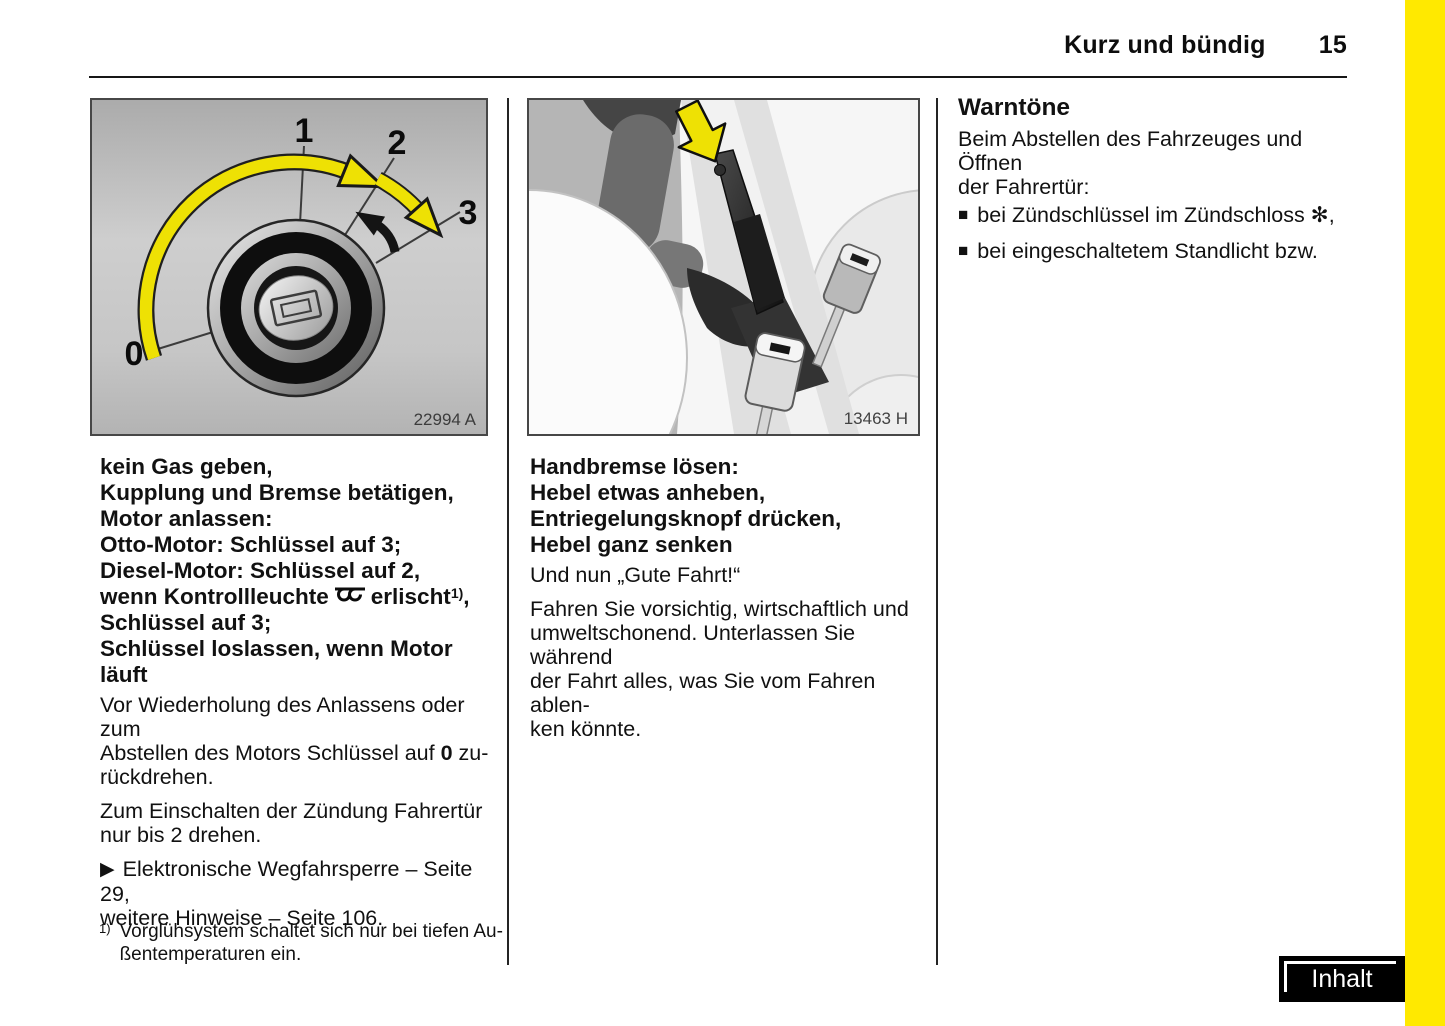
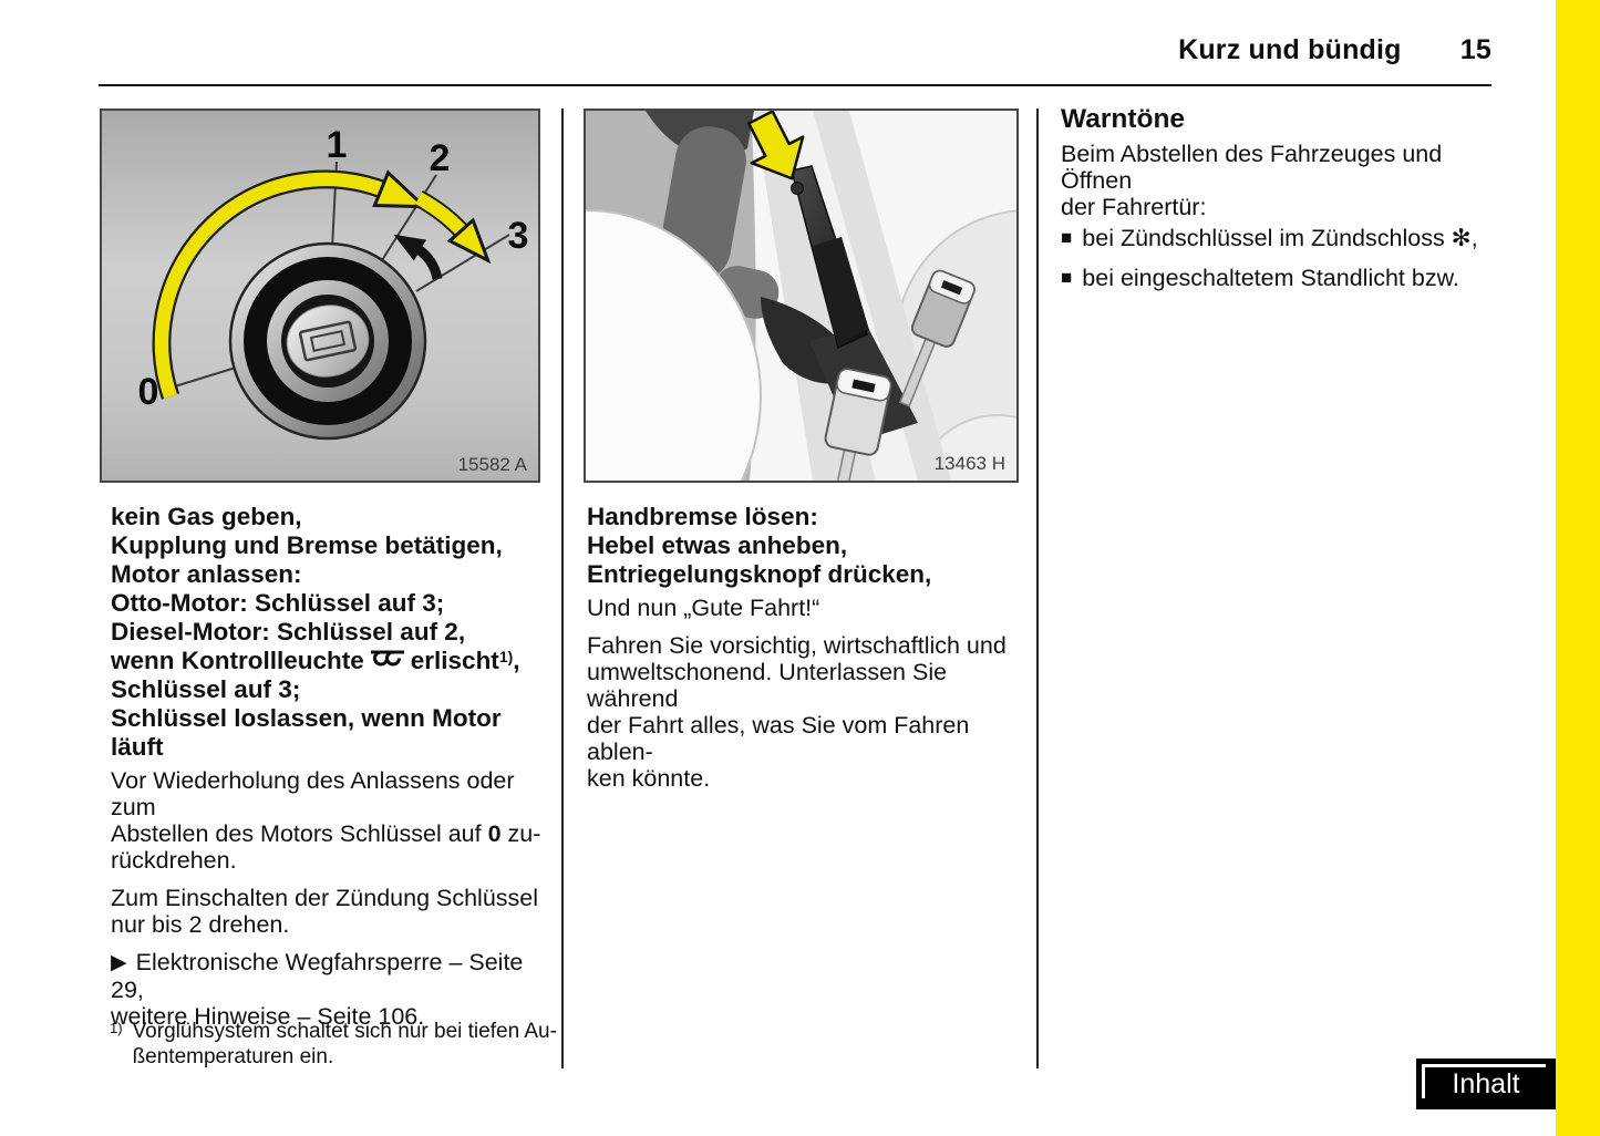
  Kurz und bündig 15
  0
  1
  2
  3
- 22994 A
+ 15582 A
  13463 H
  kein Gas geben,
  Kupplung und Bremse betätigen,
  Motor anlassen:
  Otto-Motor: Schlüssel auf 3;
  Diesel-Motor: Schlüssel auf 2,
  wenn Kontrollleuchte erlischt1),
  Schlüssel auf 3;
  Schlüssel loslassen, wenn Motor
  läuft
  Vor Wiederholung des Anlassens oder zum
  Abstellen des Motors Schlüssel auf 0 zu-
  rückdrehen.
- Zum Einschalten der Zündung Fahrertür
+ Zum Einschalten der Zündung Schlüssel
  nur bis 2 drehen.
  ▶ Elektronische Wegfahrsperre – Seite 29,
  weitere Hinweise – Seite 106.
  Handbremse lösen:
  Hebel etwas anheben,
  Entriegelungsknopf drücken,
- Hebel ganz senken
  Und nun „Gute Fahrt!“
  Fahren Sie vorsichtig, wirtschaftlich und
  umweltschonend. Unterlassen Sie während
  der Fahrt alles, was Sie vom Fahren ablen-
  ken könnte.
  Warntöne
  Beim Abstellen des Fahrzeuges und Öffnen
  der Fahrertür:
  ■
  bei Zündschlüssel im Zündschloss ✻,
  ■
  bei eingeschaltetem Standlicht bzw.
  1)
  Vorglühsystem schaltet sich nur bei tiefen Au-
  ßentemperaturen ein.
  Inhalt
